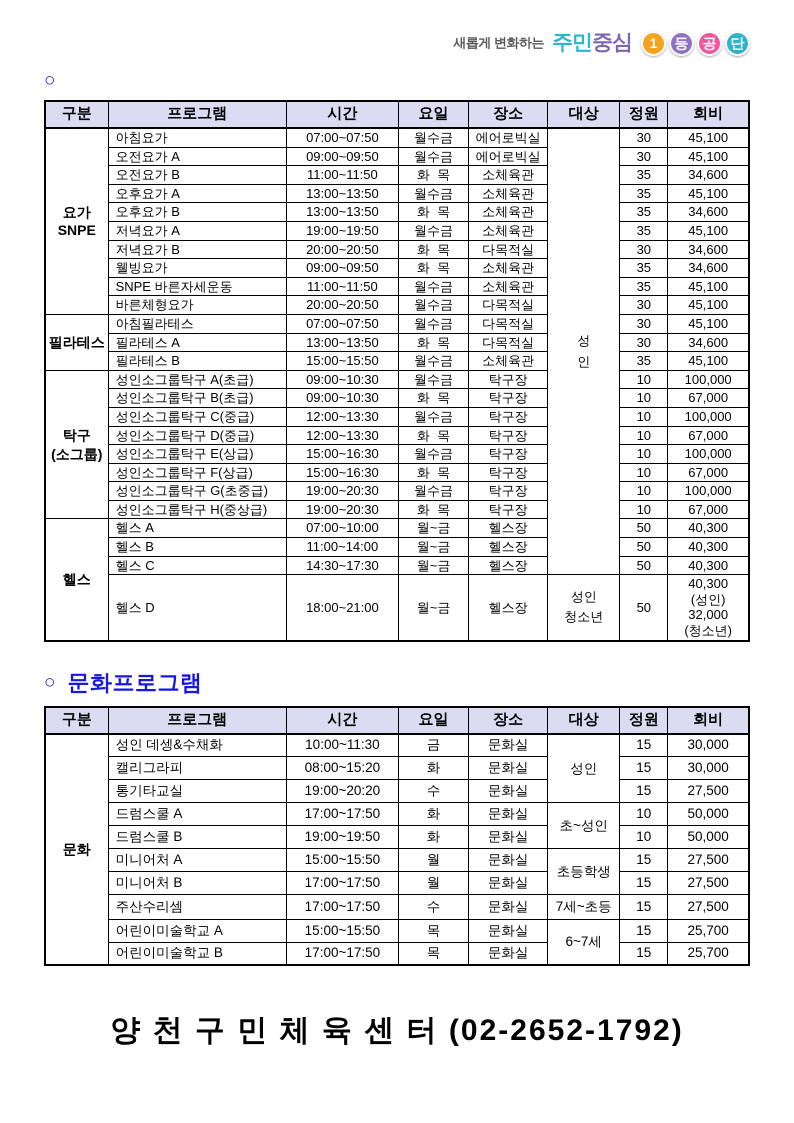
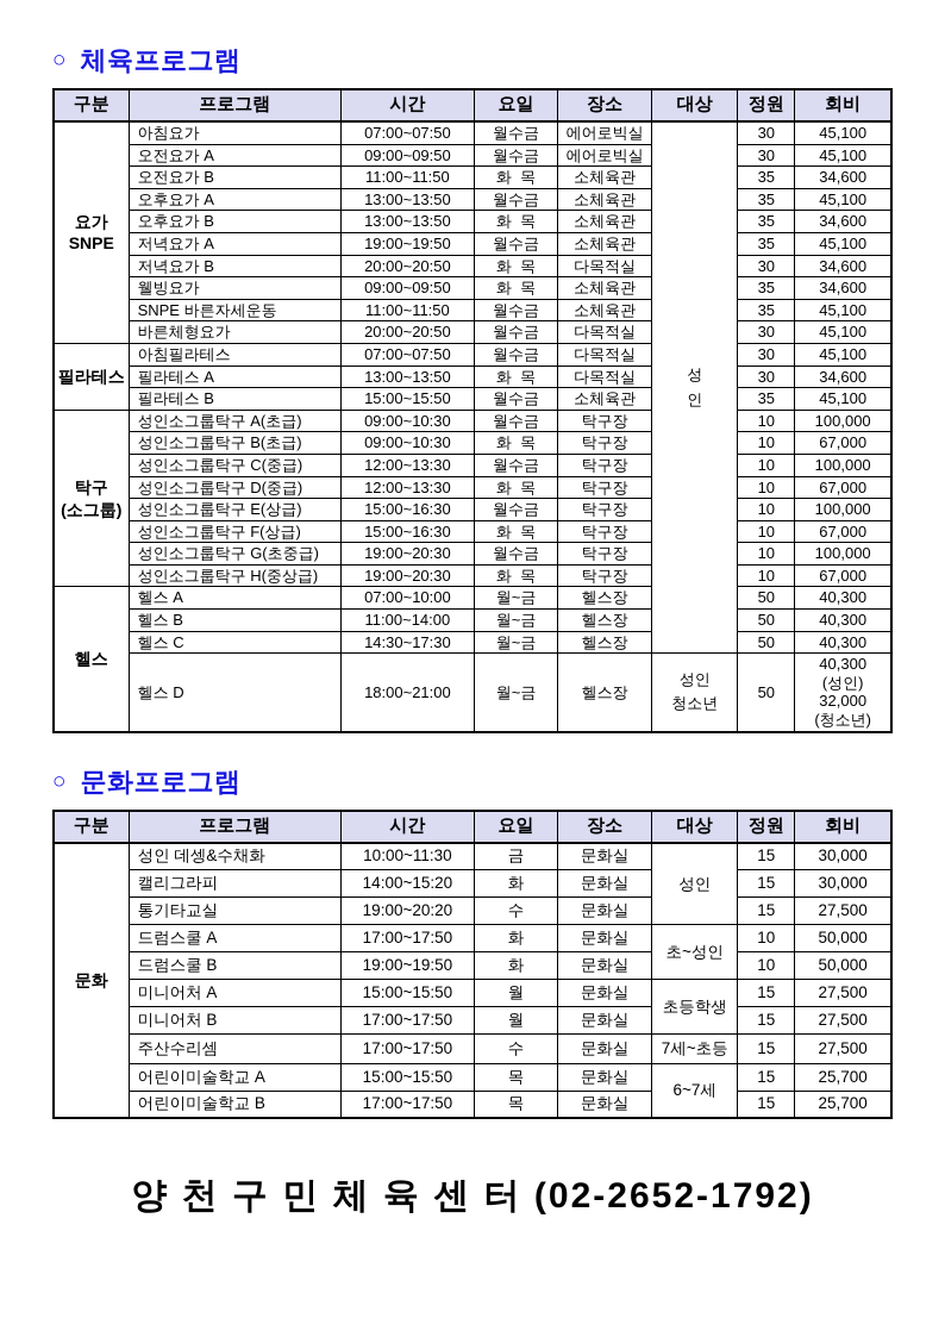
- 새롭게 변화하는
- 주민중심
- 1
- 등
- 공
- 단
  ○
+ 체육프로그램
  구분	프로그램	시간	요일	장소	대상	정원	회비
  요가 SNPE	아침요가	07:00~07:50	월수금	에어로빅실	성 인	30	45,100
  오전요가 A	09:00~09:50	월수금	에어로빅실	30	45,100
  오전요가 B	11:00~11:50	화 목	소체육관	35	34,600
  오후요가 A	13:00~13:50	월수금	소체육관	35	45,100
  오후요가 B	13:00~13:50	화 목	소체육관	35	34,600
  저녁요가 A	19:00~19:50	월수금	소체육관	35	45,100
  저녁요가 B	20:00~20:50	화 목	다목적실	30	34,600
  웰빙요가	09:00~09:50	화 목	소체육관	35	34,600
  SNPE 바른자세운동	11:00~11:50	월수금	소체육관	35	45,100
  바른체형요가	20:00~20:50	월수금	다목적실	30	45,100
  필라테스	아침필라테스	07:00~07:50	월수금	다목적실	30	45,100
  필라테스 A	13:00~13:50	화 목	다목적실	30	34,600
  필라테스 B	15:00~15:50	월수금	소체육관	35	45,100
  탁구 (소그룹)	성인소그룹탁구 A(초급)	09:00~10:30	월수금	탁구장	10	100,000
  성인소그룹탁구 B(초급)	09:00~10:30	화 목	탁구장	10	67,000
  성인소그룹탁구 C(중급)	12:00~13:30	월수금	탁구장	10	100,000
  성인소그룹탁구 D(중급)	12:00~13:30	화 목	탁구장	10	67,000
  성인소그룹탁구 E(상급)	15:00~16:30	월수금	탁구장	10	100,000
  성인소그룹탁구 F(상급)	15:00~16:30	화 목	탁구장	10	67,000
  성인소그룹탁구 G(초중급)	19:00~20:30	월수금	탁구장	10	100,000
  성인소그룹탁구 H(중상급)	19:00~20:30	화 목	탁구장	10	67,000
  헬스	헬스 A	07:00~10:00	월~금	헬스장	50	40,300
  헬스 B	11:00~14:00	월~금	헬스장	50	40,300
  헬스 C	14:30~17:30	월~금	헬스장	50	40,300
  헬스 D	18:00~21:00	월~금	헬스장	성인 청소년	50	40,300 (성인) 32,000 (청소년)
  ○
  문화프로그램
  구분	프로그램	시간	요일	장소	대상	정원	회비
  문화	성인 데셍&수채화	10:00~11:30	금	문화실	성인	15	30,000
- 캘리그라피	08:00~15:20	화	문화실	15	30,000
+ 캘리그라피	14:00~15:20	화	문화실	15	30,000
  통기타교실	19:00~20:20	수	문화실	15	27,500
  드럼스쿨 A	17:00~17:50	화	문화실	초~성인	10	50,000
  드럼스쿨 B	19:00~19:50	화	문화실	10	50,000
  미니어처 A	15:00~15:50	월	문화실	초등학생	15	27,500
  미니어처 B	17:00~17:50	월	문화실	15	27,500
  주산수리셈	17:00~17:50	수	문화실	7세~초등	15	27,500
  어린이미술학교 A	15:00~15:50	목	문화실	6~7세	15	25,700
  어린이미술학교 B	17:00~17:50	목	문화실	15	25,700
  양 천 구 민 체 육 센 터 (02-2652-1792)
